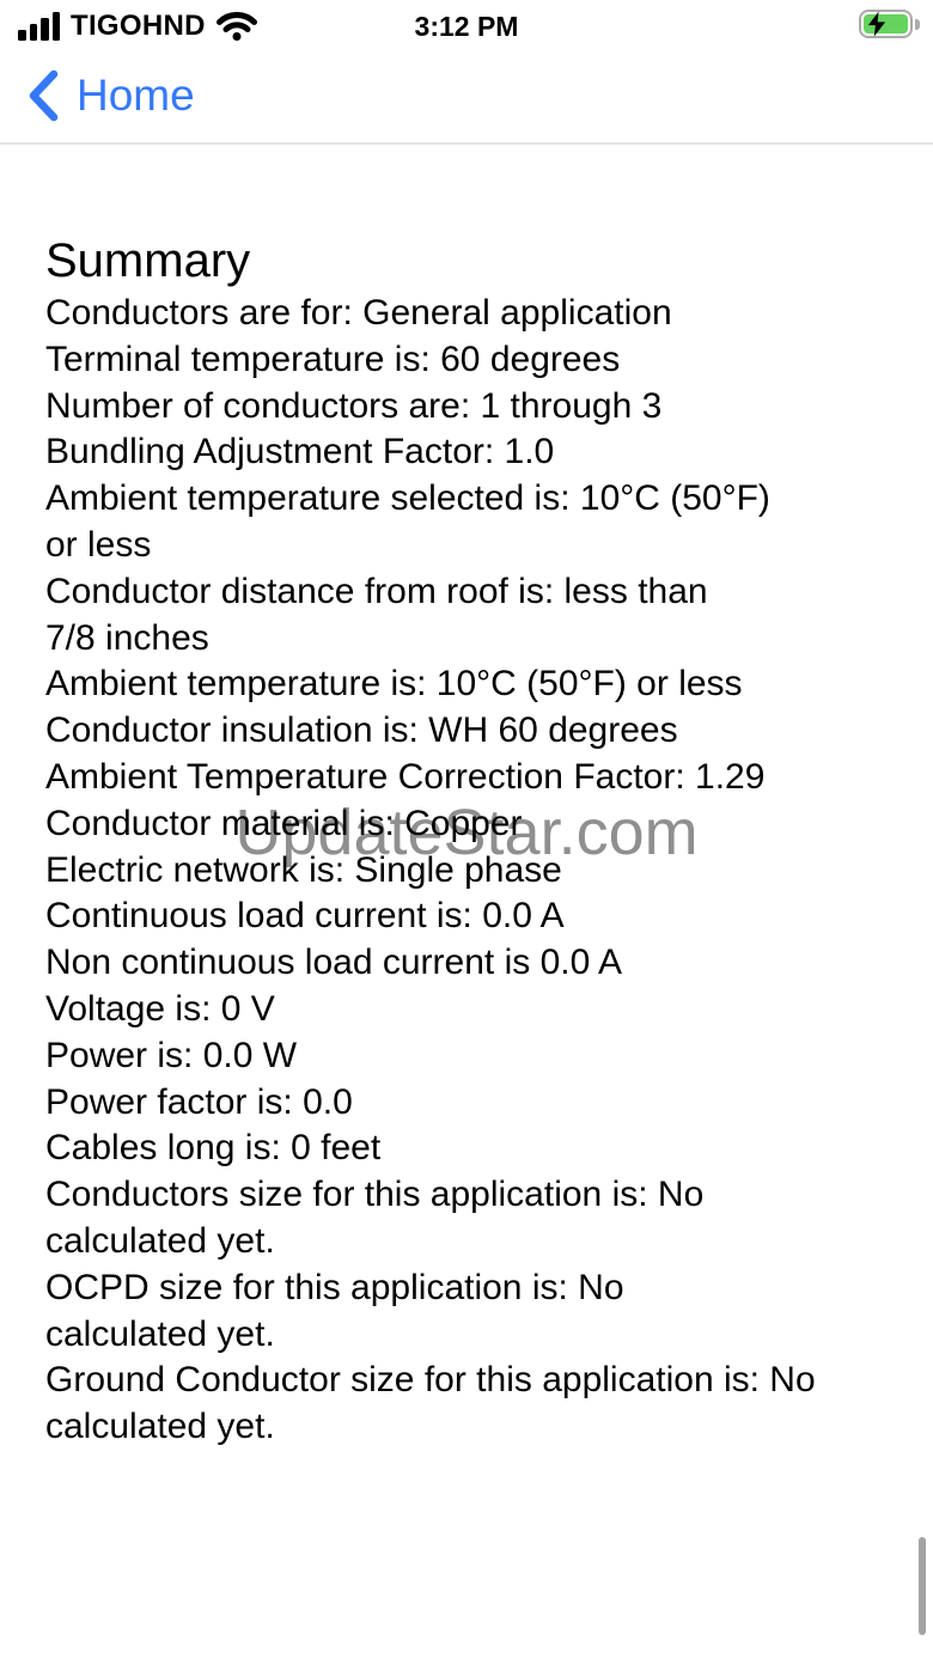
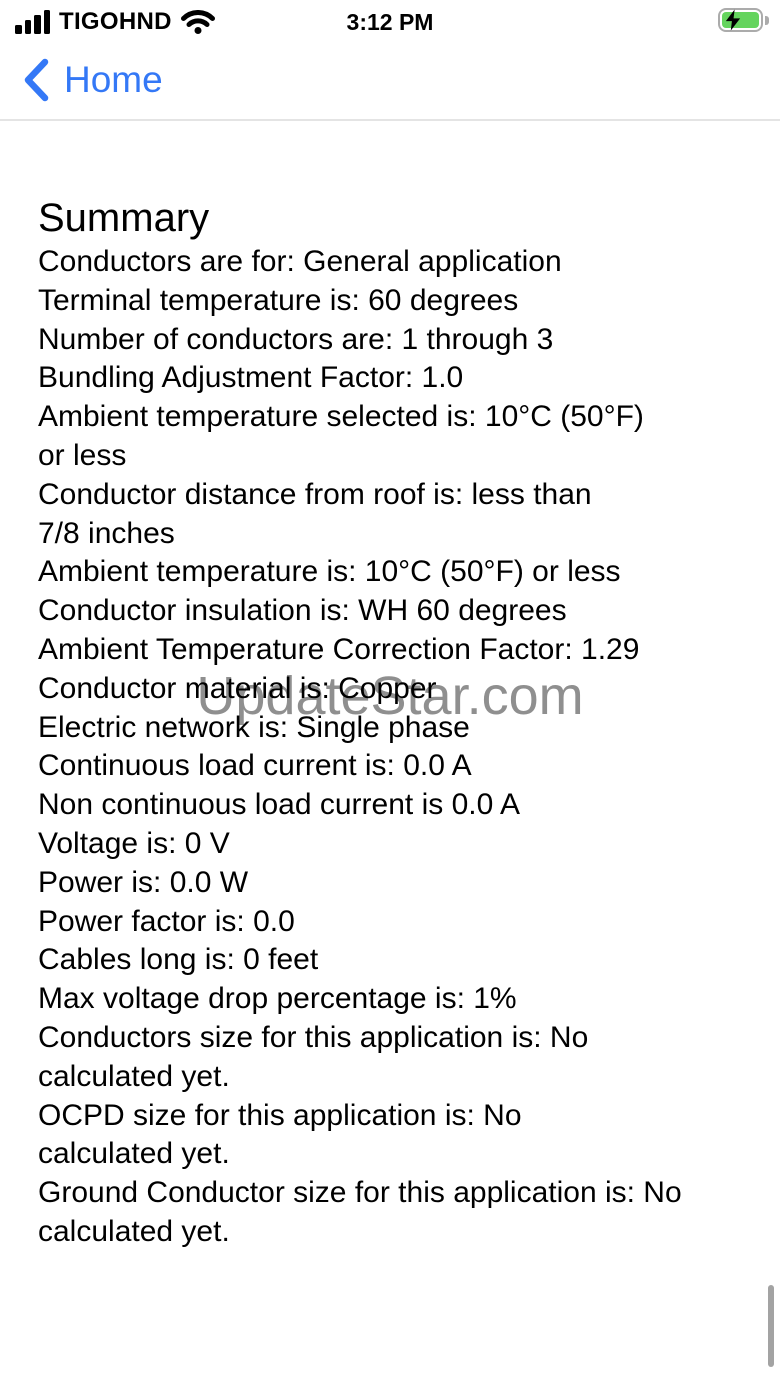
  TIGOHND
  3:12 PM
  Home
  UpdateStar.com
  Summary
  Conductors are for: General application
  Terminal temperature is: 60 degrees
  Number of conductors are: 1 through 3
  Bundling Adjustment Factor: 1.0
  Ambient temperature selected is: 10°C (50°F)
  or less
  Conductor distance from roof is: less than
  7/8 inches
  Ambient temperature is: 10°C (50°F) or less
  Conductor insulation is: WH 60 degrees
  Ambient Temperature Correction Factor: 1.29
  Conductor material is: Copper
  Electric network is: Single phase
  Continuous load current is: 0.0 A
  Non continuous load current is 0.0 A
  Voltage is: 0 V
  Power is: 0.0 W
  Power factor is: 0.0
  Cables long is: 0 feet
+ Max voltage drop percentage is: 1%
  Conductors size for this application is: No
  calculated yet.
  OCPD size for this application is: No
  calculated yet.
  Ground Conductor size for this application is: No
  calculated yet.
